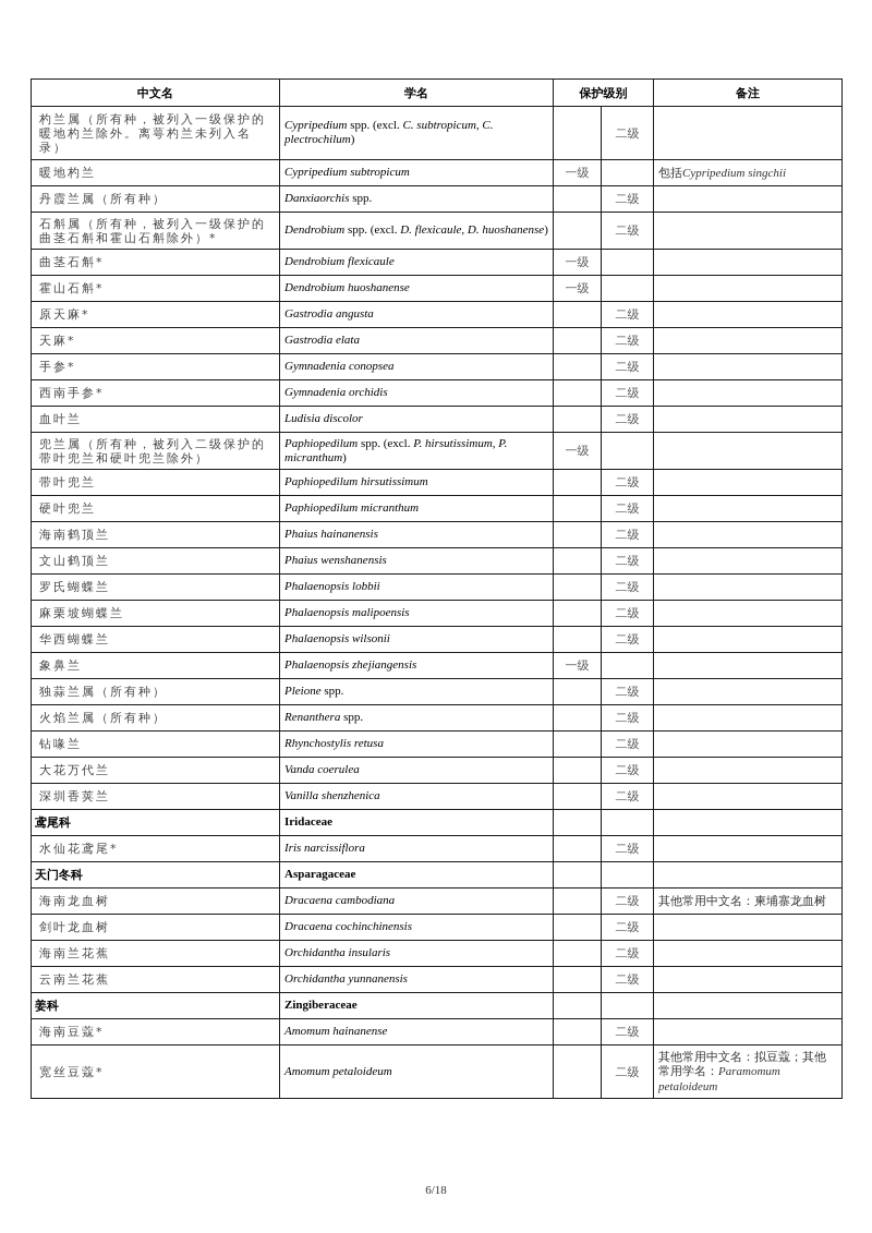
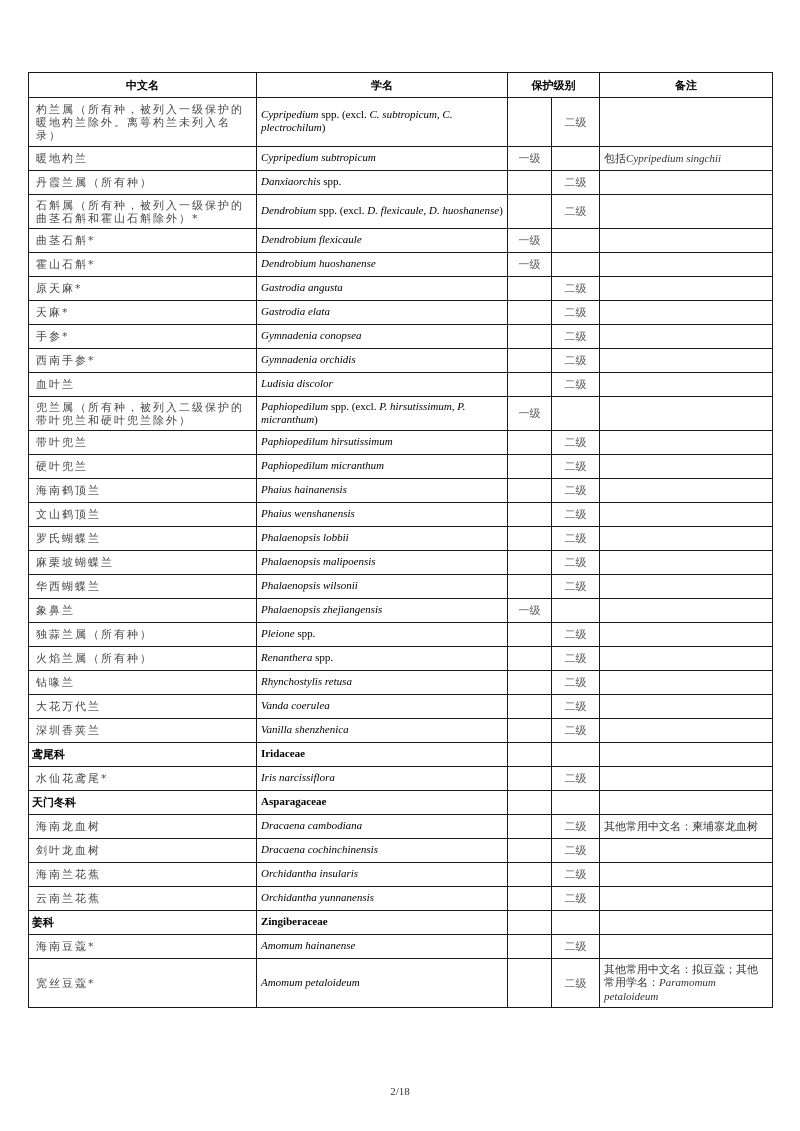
  中文名	学名	保护级别	备注
  杓兰属（所有种，被列入一级保护的暖地杓兰除外。离萼杓兰未列入名录）	Cypripedium spp. (excl. C. subtropicum, C. plectrochilum)		二级
  暖地杓兰	Cypripedium subtropicum	一级		包括Cypripedium singchii
  丹霞兰属（所有种）	Danxiaorchis spp.		二级
  石斛属（所有种，被列入一级保护的曲茎石斛和霍山石斛除外）*	Dendrobium spp. (excl. D. flexicaule, D. huoshanense)		二级
  曲茎石斛*	Dendrobium flexicaule	一级
  霍山石斛*	Dendrobium huoshanense	一级
  原天麻*	Gastrodia angusta		二级
  天麻*	Gastrodia elata		二级
  手参*	Gymnadenia conopsea		二级
  西南手参*	Gymnadenia orchidis		二级
  血叶兰	Ludisia discolor		二级
  兜兰属（所有种，被列入二级保护的带叶兜兰和硬叶兜兰除外）	Paphiopedilum spp. (excl. P. hirsutissimum, P. micranthum)	一级
  带叶兜兰	Paphiopedilum hirsutissimum		二级
  硬叶兜兰	Paphiopedilum micranthum		二级
  海南鹤顶兰	Phaius hainanensis		二级
  文山鹤顶兰	Phaius wenshanensis		二级
  罗氏蝴蝶兰	Phalaenopsis lobbii		二级
  麻栗坡蝴蝶兰	Phalaenopsis malipoensis		二级
  华西蝴蝶兰	Phalaenopsis wilsonii		二级
  象鼻兰	Phalaenopsis zhejiangensis	一级
  独蒜兰属（所有种）	Pleione spp.		二级
  火焰兰属（所有种）	Renanthera spp.		二级
  钻喙兰	Rhynchostylis retusa		二级
  大花万代兰	Vanda coerulea		二级
  深圳香荚兰	Vanilla shenzhenica		二级
  鸢尾科	Iridaceae
  水仙花鸢尾*	Iris narcissiflora		二级
  天门冬科	Asparagaceae
  海南龙血树	Dracaena cambodiana		二级	其他常用中文名：柬埔寨龙血树
  剑叶龙血树	Dracaena cochinchinensis		二级
  海南兰花蕉	Orchidantha insularis		二级
  云南兰花蕉	Orchidantha yunnanensis		二级
  姜科	Zingiberaceae
  海南豆蔻*	Amomum hainanense		二级
  宽丝豆蔻*	Amomum petaloideum		二级	其他常用中文名：拟豆蔻；其他常用学名：Paramomum petaloideum
- 6/18
+ 2/18
